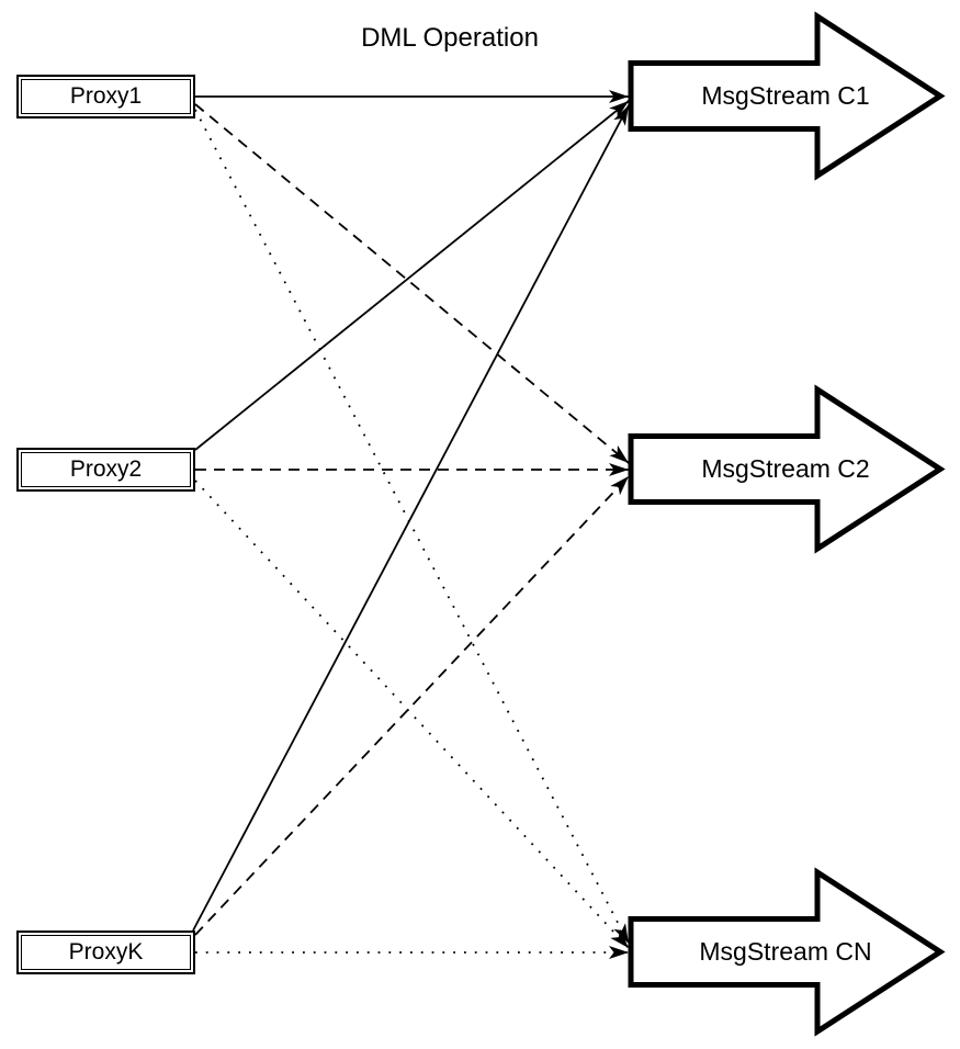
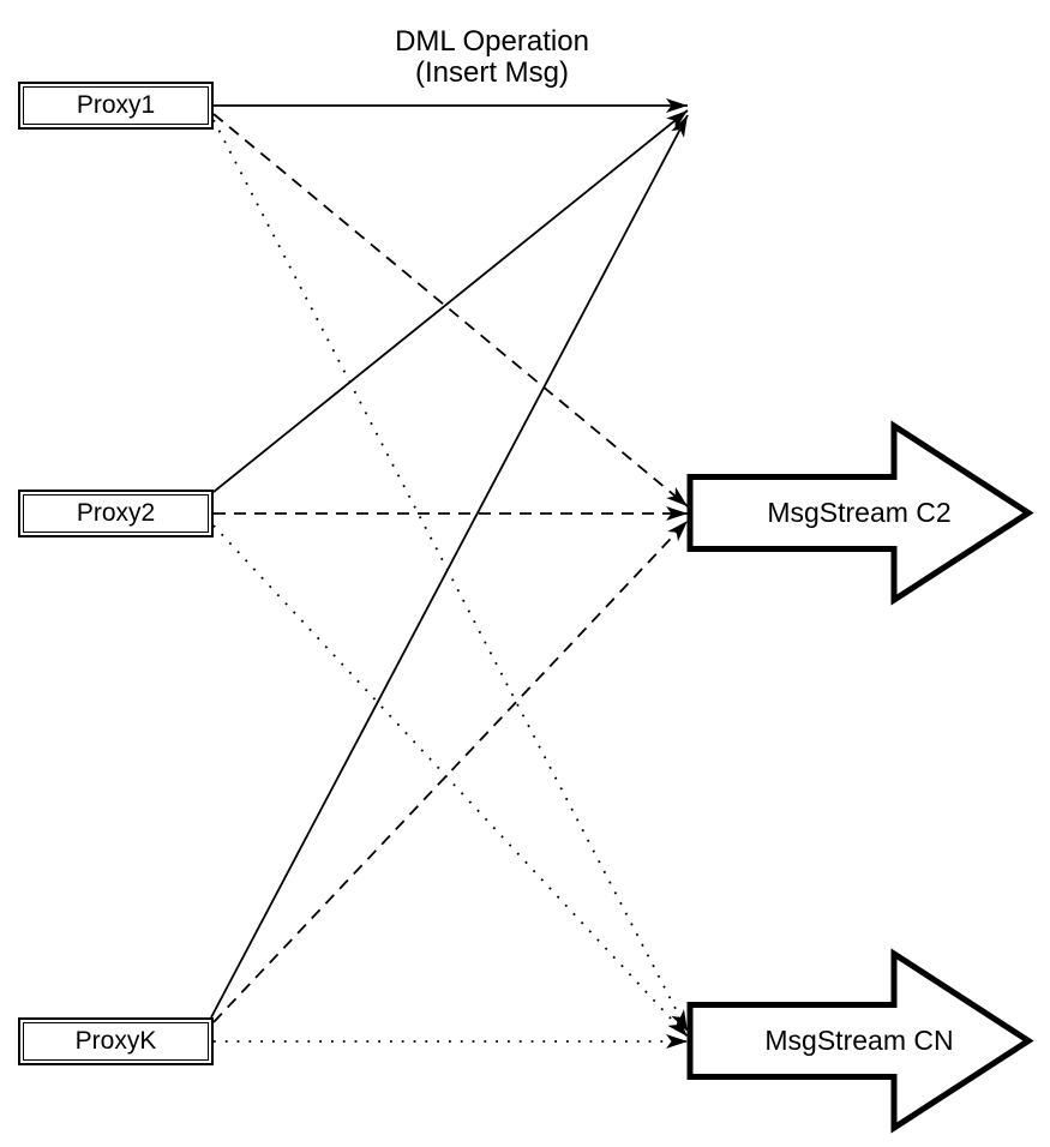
  DML Operation
+ (Insert Msg)
  Proxy1
  Proxy2
  ProxyK
- MsgStream C1
  MsgStream C2
  MsgStream CN
